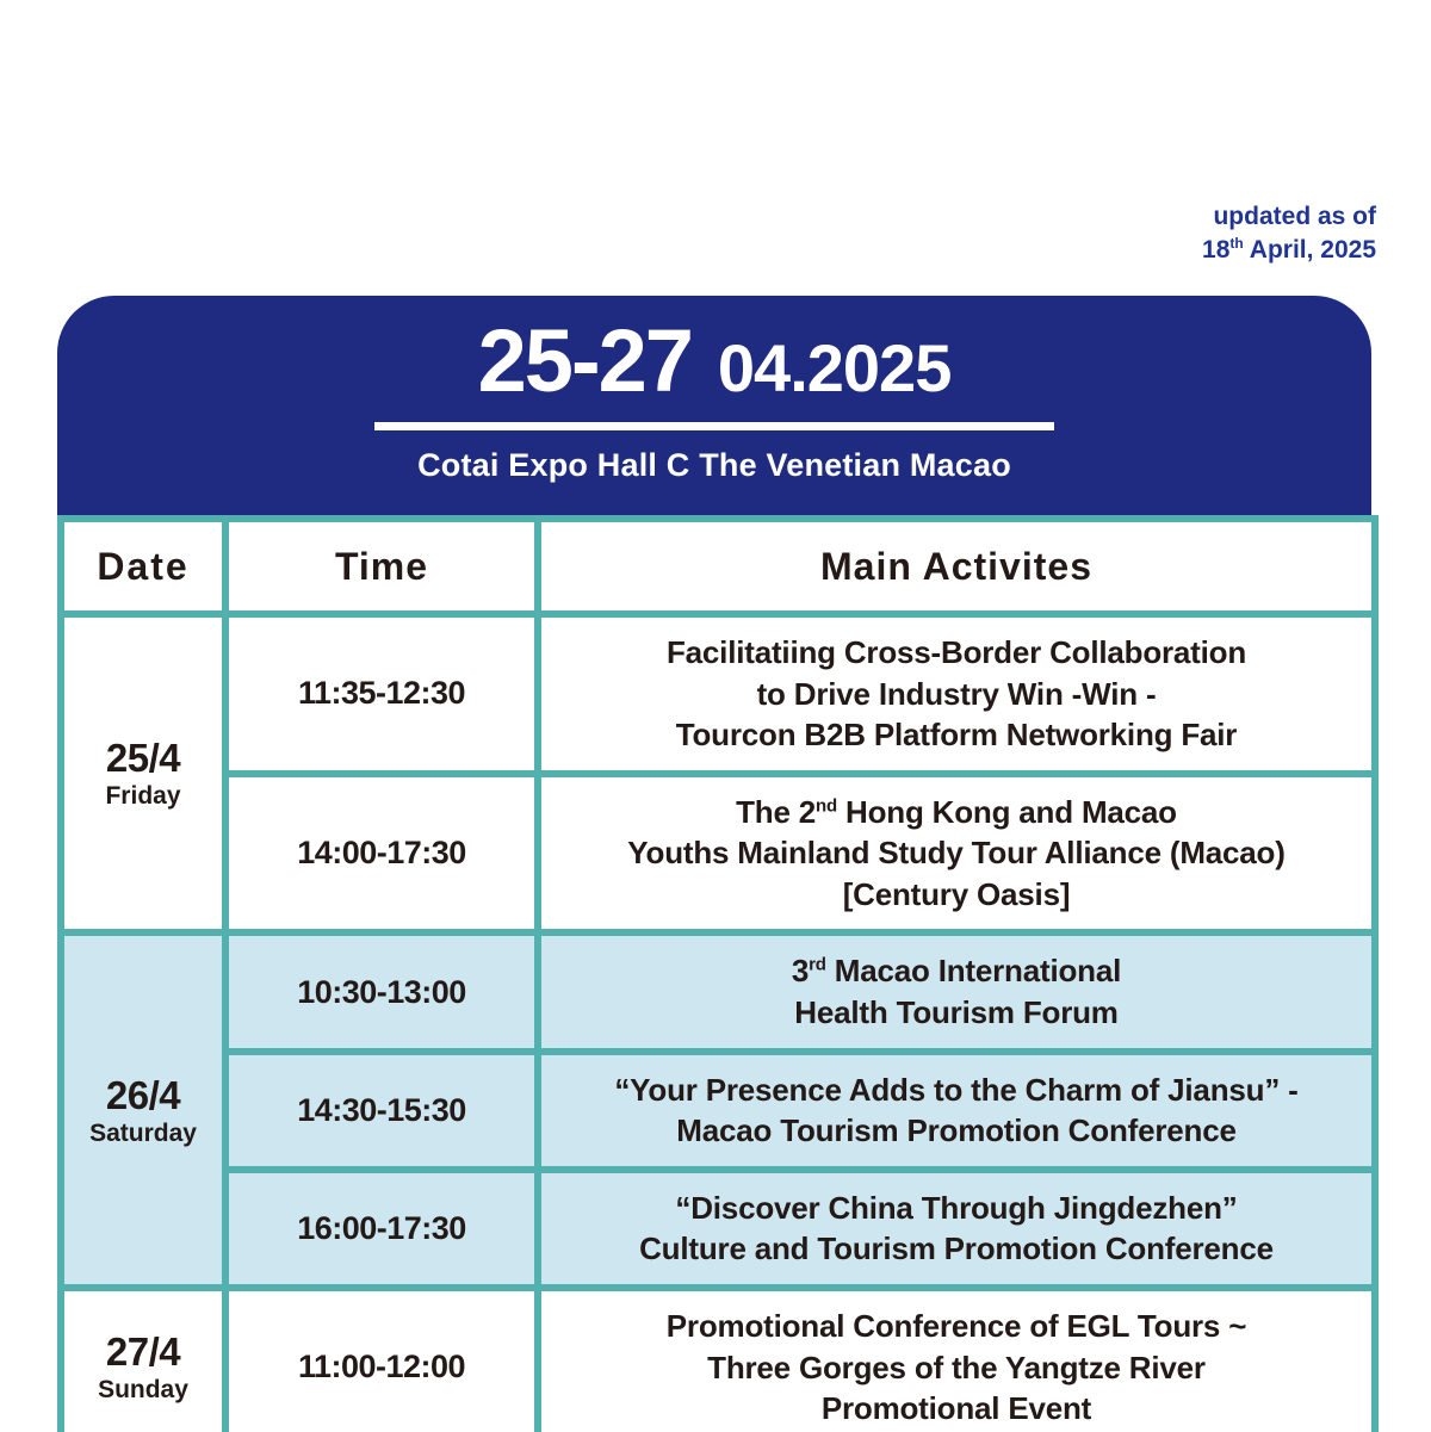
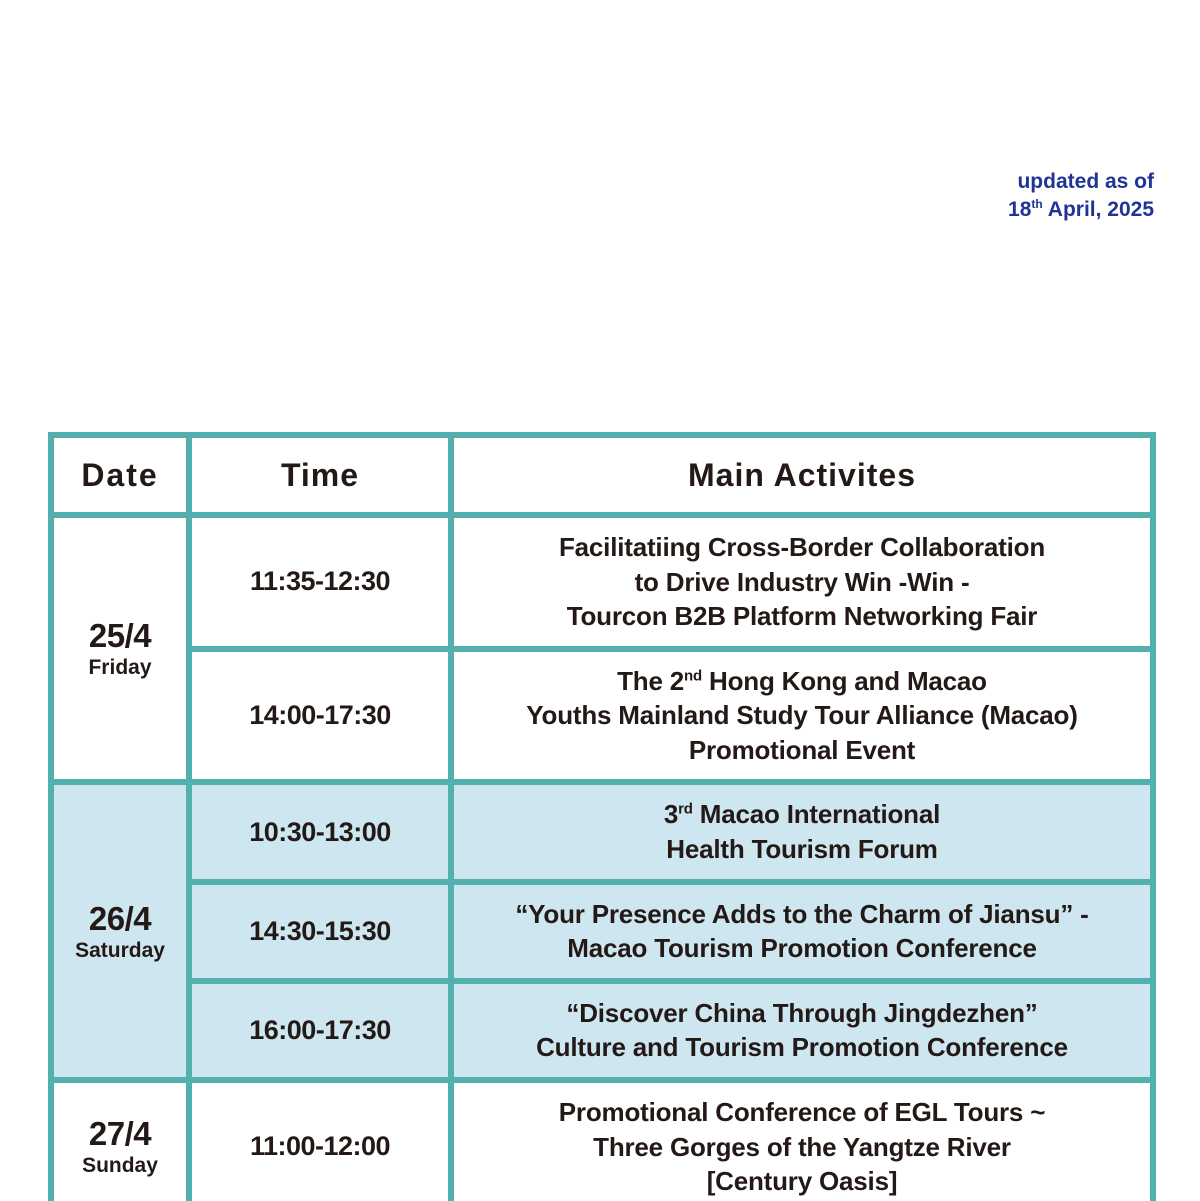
  updated as of
  18th April, 2025
- 25-27
- 04.2025
- Cotai Expo Hall C The Venetian Macao
  Date	Time	Main Activites
  25/4 Friday	11:35-12:30	Facilitatiing Cross-Border Collaboration to Drive Industry Win -Win - Tourcon B2B Platform Networking Fair
- 14:00-17:30	The 2nd Hong Kong and Macao Youths Mainland Study Tour Alliance (Macao) [Century Oasis]
+ 14:00-17:30	The 2nd Hong Kong and Macao Youths Mainland Study Tour Alliance (Macao) Promotional Event
  26/4 Saturday	10:30-13:00	3rd Macao International Health Tourism Forum
  14:30-15:30	“Your Presence Adds to the Charm of Jiansu” - Macao Tourism Promotion Conference
  16:00-17:30	“Discover China Through Jingdezhen” Culture and Tourism Promotion Conference
- 27/4 Sunday	11:00-12:00	Promotional Conference of EGL Tours ~ Three Gorges of the Yangtze River Promotional Event
+ 27/4 Sunday	11:00-12:00	Promotional Conference of EGL Tours ~ Three Gorges of the Yangtze River [Century Oasis]
